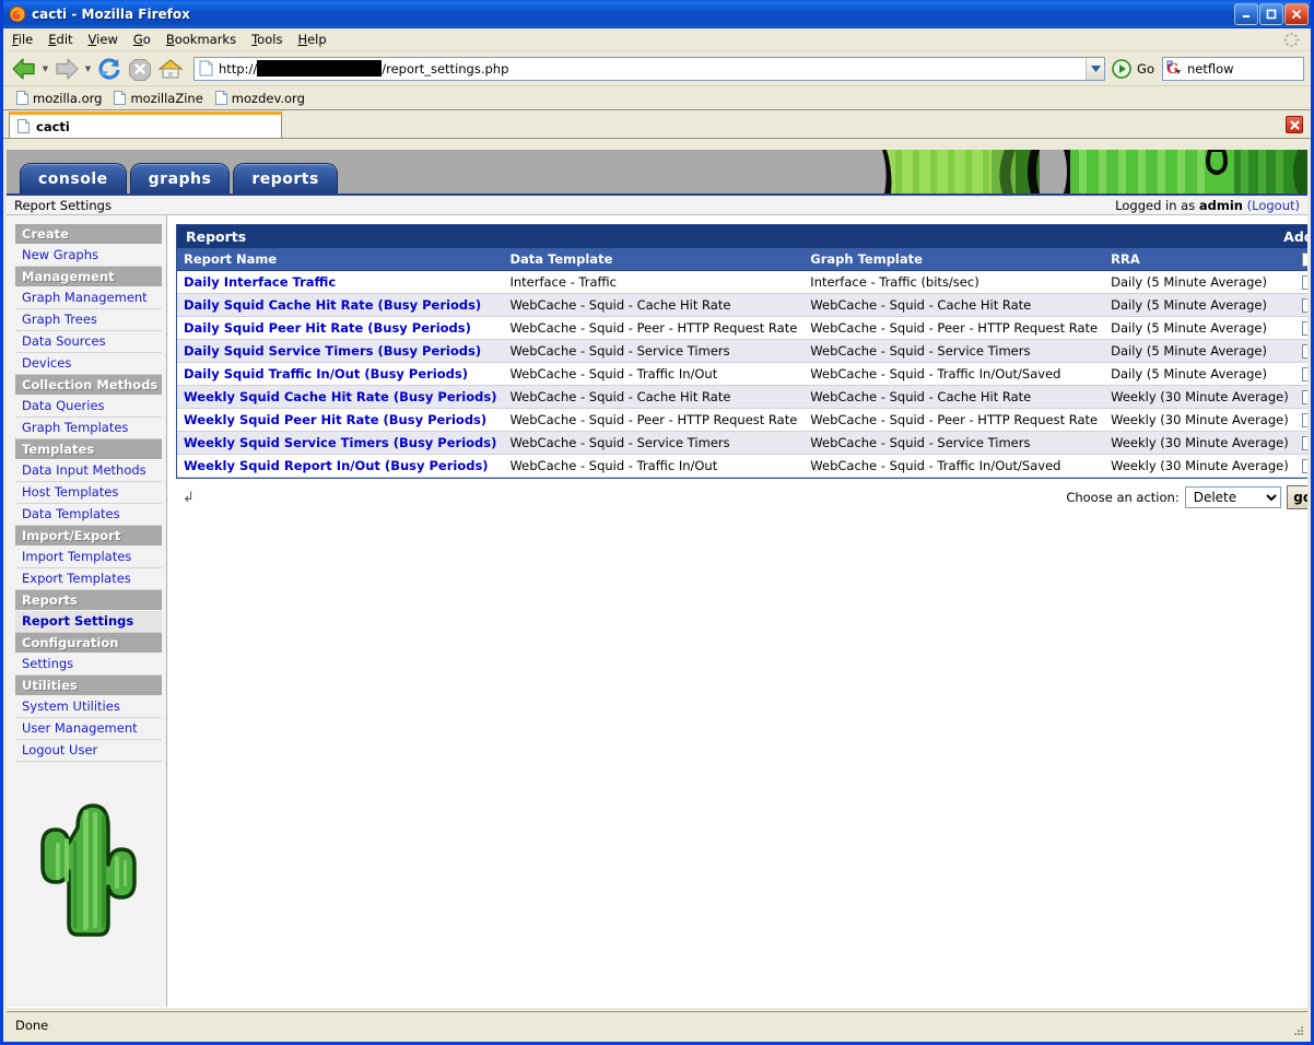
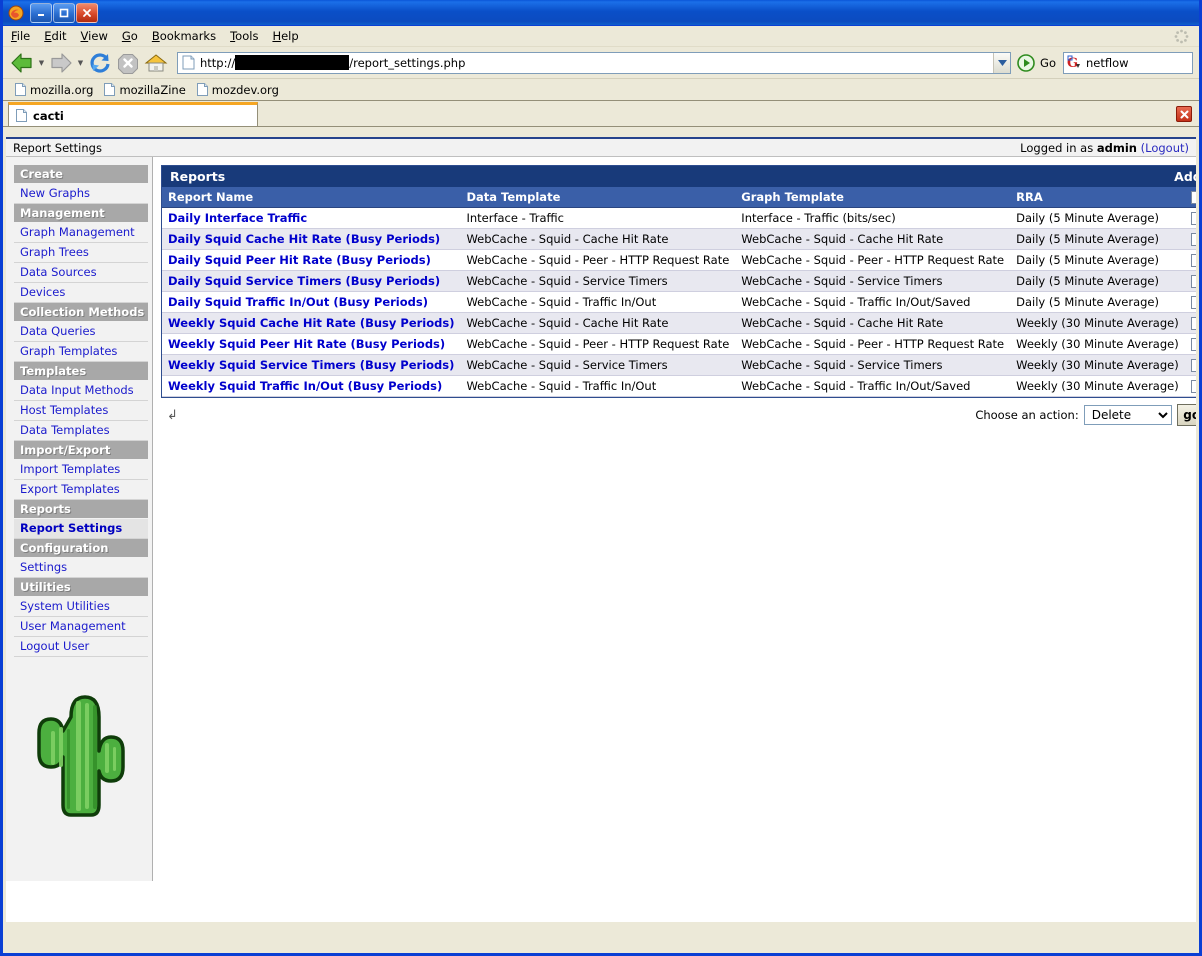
- cacti - Mozilla Firefox
  File
  Edit
  View
  Go
  Bookmarks
  Tools
  Help
  ▼
  ▼
  http://
  /report_settings.php
  Go
  G
  netflow
  mozilla.org
  mozillaZine
  mozdev.org
  cacti
- console
- graphs
- reports
  Report Settings
  Logged in as admin (Logout)
  Create
  New Graphs
  Management
  Graph Management
  Graph Trees
  Data Sources
  Devices
  Collection Methods
  Data Queries
  Graph Templates
  Templates
  Data Input Methods
  Host Templates
  Data Templates
  Import/Export
  Import Templates
  Export Templates
  Reports
  Report Settings
  Configuration
  Settings
  Utilities
  System Utilities
  User Management
  Logout User
  Reports
  Report Name	Data Template	Graph Template	RRA
  Daily Interface Traffic	Interface - Traffic	Interface - Traffic (bits/sec)	Daily (5 Minute Average)
  Daily Squid Cache Hit Rate (Busy Periods)	WebCache - Squid - Cache Hit Rate	WebCache - Squid - Cache Hit Rate	Daily (5 Minute Average)
  Daily Squid Peer Hit Rate (Busy Periods)	WebCache - Squid - Peer - HTTP Request Rate	WebCache - Squid - Peer - HTTP Request Rate	Daily (5 Minute Average)
  Daily Squid Service Timers (Busy Periods)	WebCache - Squid - Service Timers	WebCache - Squid - Service Timers	Daily (5 Minute Average)
  Daily Squid Traffic In/Out (Busy Periods)	WebCache - Squid - Traffic In/Out	WebCache - Squid - Traffic In/Out/Saved	Daily (5 Minute Average)
  Weekly Squid Cache Hit Rate (Busy Periods)	WebCache - Squid - Cache Hit Rate	WebCache - Squid - Cache Hit Rate	Weekly (30 Minute Average)
  Weekly Squid Peer Hit Rate (Busy Periods)	WebCache - Squid - Peer - HTTP Request Rate	WebCache - Squid - Peer - HTTP Request Rate	Weekly (30 Minute Average)
  Weekly Squid Service Timers (Busy Periods)	WebCache - Squid - Service Timers	WebCache - Squid - Service Timers	Weekly (30 Minute Average)
- Weekly Squid Report In/Out (Busy Periods)	WebCache - Squid - Traffic In/Out	WebCache - Squid - Traffic In/Out/Saved	Weekly (30 Minute Average)
+ Weekly Squid Traffic In/Out (Busy Periods)	WebCache - Squid - Traffic In/Out	WebCache - Squid - Traffic In/Out/Saved	Weekly (30 Minute Average)
  ↲
  Choose an action:
  Delete
- Done
